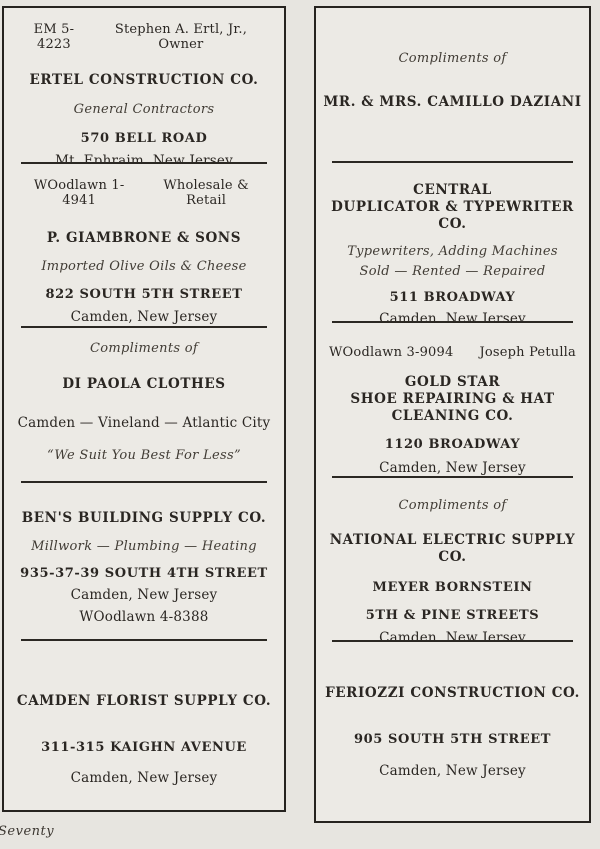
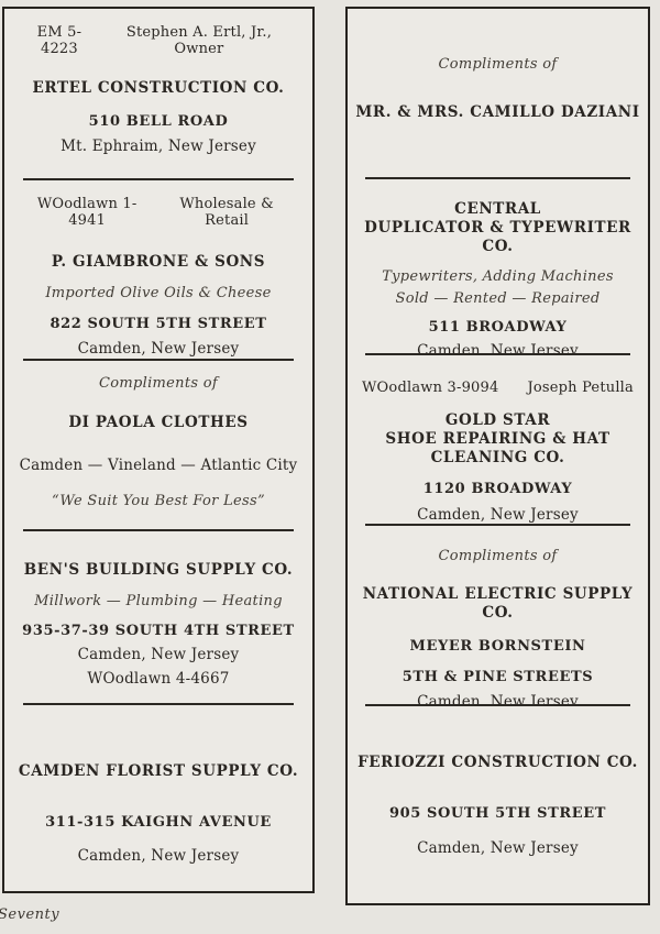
  EM 5-4223
  Stephen A. Ertl, Jr., Owner
  ERTEL CONSTRUCTION CO.
- General Contractors
- 570 BELL ROAD
+ 510 BELL ROAD
  Mt. Ephraim, New Jersey
  WOodlawn 1-4941
  Wholesale & Retail
  P. GIAMBRONE & SONS
  Imported Olive Oils & Cheese
  822 SOUTH 5TH STREET
  Camden, New Jersey
  Compliments of
  DI PAOLA CLOTHES
  Camden — Vineland — Atlantic City
  “We Suit You Best For Less”
  BEN'S BUILDING SUPPLY CO.
  Millwork — Plumbing — Heating
  935-37-39 SOUTH 4TH STREET
  Camden, New Jersey
- WOodlawn 4-8388
+ WOodlawn 4-4667
  CAMDEN FLORIST SUPPLY CO.
  311-315 KAIGHN AVENUE
  Camden, New Jersey
  Compliments of
  MR. & MRS. CAMILLO DAZIANI
  CENTRAL
  DUPLICATOR & TYPEWRITER CO.
  Typewriters, Adding Machines
  Sold — Rented — Repaired
  511 BROADWAY
  Camden, New Jersey
  WOodlawn 3-9094
  Joseph Petulla
  GOLD STAR
  SHOE REPAIRING & HAT CLEANING CO.
  1120 BROADWAY
  Camden, New Jersey
  Compliments of
  NATIONAL ELECTRIC SUPPLY CO.
  MEYER BORNSTEIN
  5TH & PINE STREETS
  Camden, New Jersey
  FERIOZZI CONSTRUCTION CO.
  905 SOUTH 5TH STREET
  Camden, New Jersey
  Seventy
